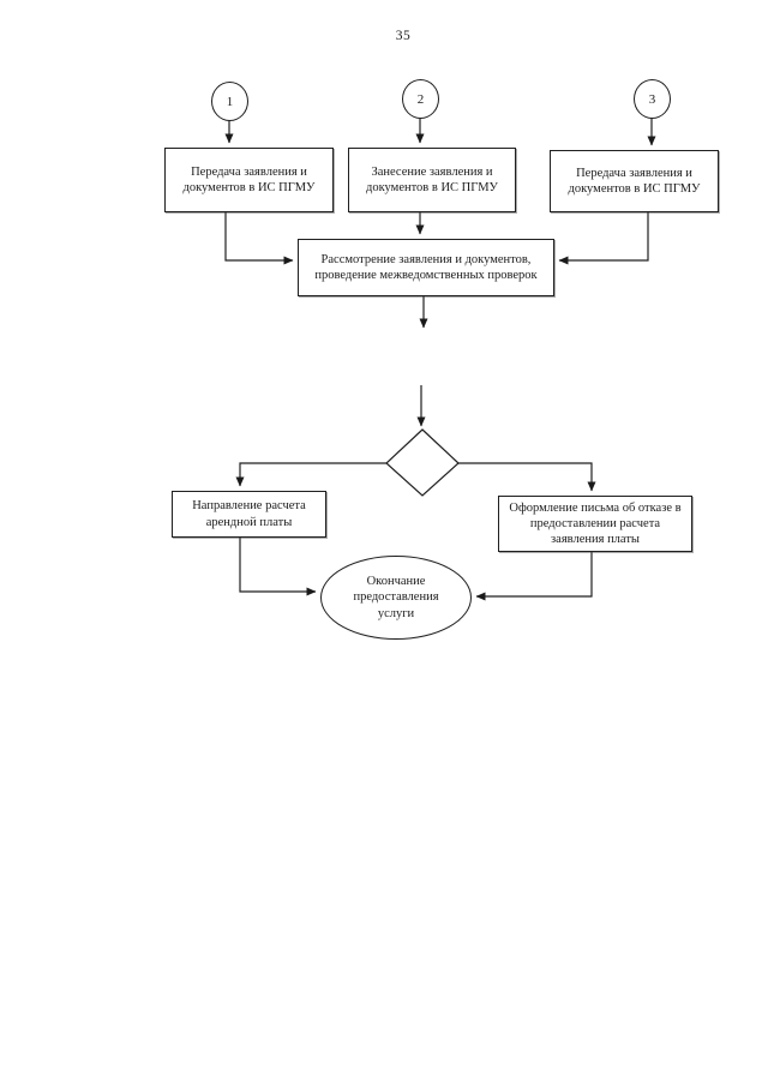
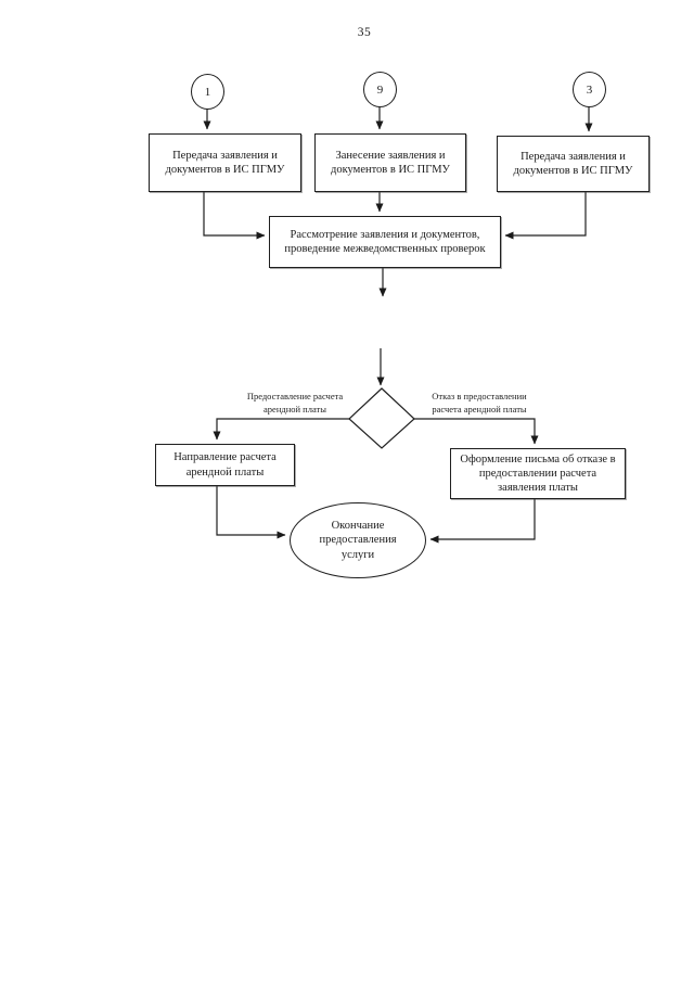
  35
  1
- 2
+ 9
  3
  Передача заявления и документов в ИС ПГМУ
  Занесение заявления и документов в ИС ПГМУ
  Передача заявления и документов в ИС ПГМУ
  Рассмотрение заявления и документов, проведение межведомственных проверок
+ Предоставление расчета арендной платы
+ Отказ в предоставлении расчета арендной платы
  Направление расчета арендной платы
  Оформление письма об отказе в предоставлении расчета заявления платы
  Окончание предоставления услуги
